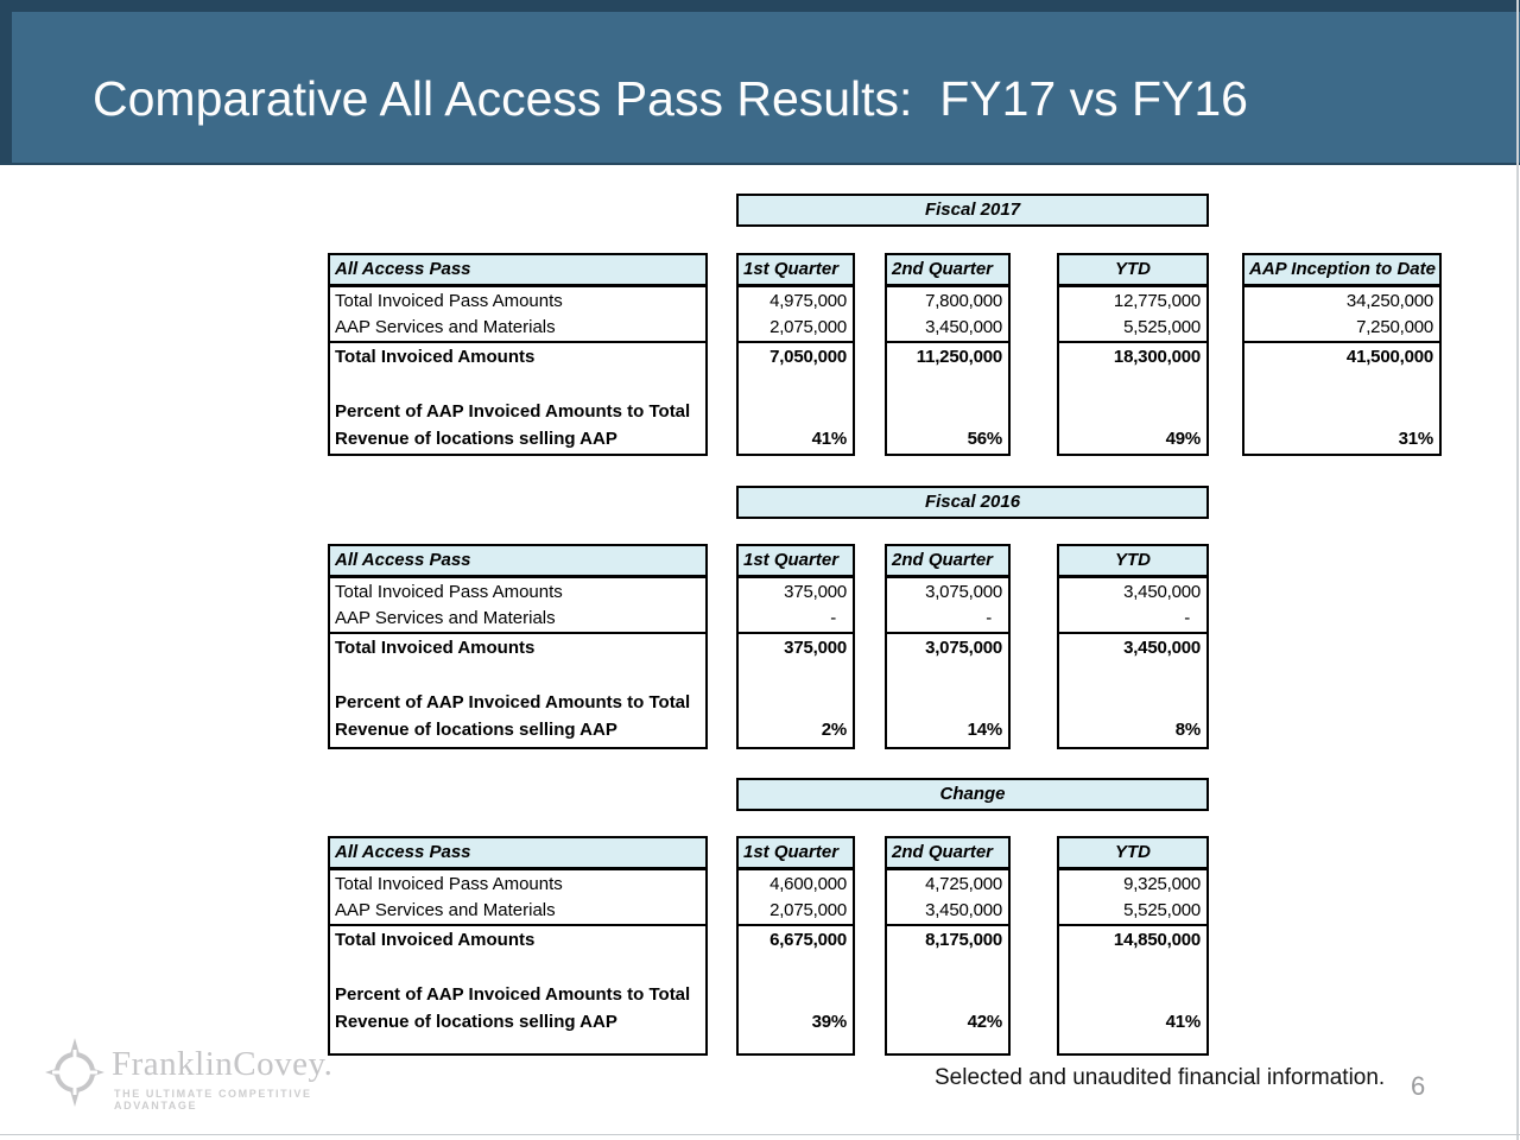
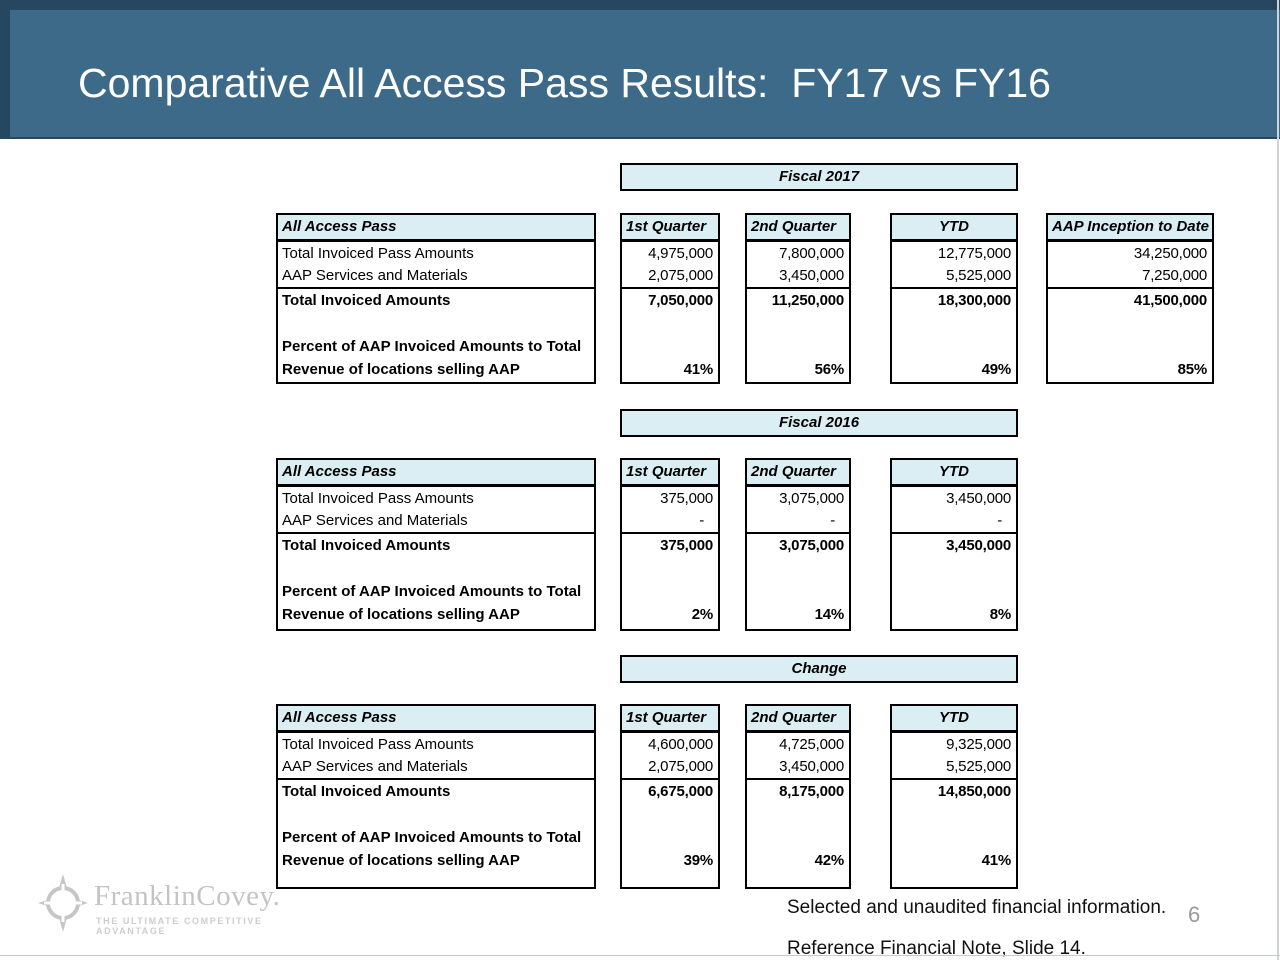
  Comparative All Access Pass Results: FY17 vs FY16
  Fiscal 2017
  All Access Pass
  Total Invoiced Pass Amounts
  AAP Services and Materials
  Total Invoiced Amounts
  Percent of AAP Invoiced Amounts to Total
  Revenue of locations selling AAP
  1st Quarter
  4,975,000
  2,075,000
  7,050,000
  41%
  2nd Quarter
  7,800,000
  3,450,000
  11,250,000
  56%
  YTD
  12,775,000
  5,525,000
  18,300,000
  49%
  AAP Inception to Date
  34,250,000
  7,250,000
  41,500,000
- 31%
+ 85%
  Fiscal 2016
  All Access Pass
  Total Invoiced Pass Amounts
  AAP Services and Materials
  Total Invoiced Amounts
  Percent of AAP Invoiced Amounts to Total
  Revenue of locations selling AAP
  1st Quarter
  375,000
  -
  375,000
  2%
  2nd Quarter
  3,075,000
  -
  3,075,000
  14%
  YTD
  3,450,000
  -
  3,450,000
  8%
  Change
  All Access Pass
  Total Invoiced Pass Amounts
  AAP Services and Materials
  Total Invoiced Amounts
  Percent of AAP Invoiced Amounts to Total
  Revenue of locations selling AAP
  1st Quarter
  4,600,000
  2,075,000
  6,675,000
  39%
  2nd Quarter
  4,725,000
  3,450,000
  8,175,000
  42%
  YTD
  9,325,000
  5,525,000
  14,850,000
  41%
  Selected and unaudited financial information.
+ Reference Financial Note, Slide 14.
  6
  FranklinCovey.
  THE ULTIMATE COMPETITIVE ADVANTAGE
